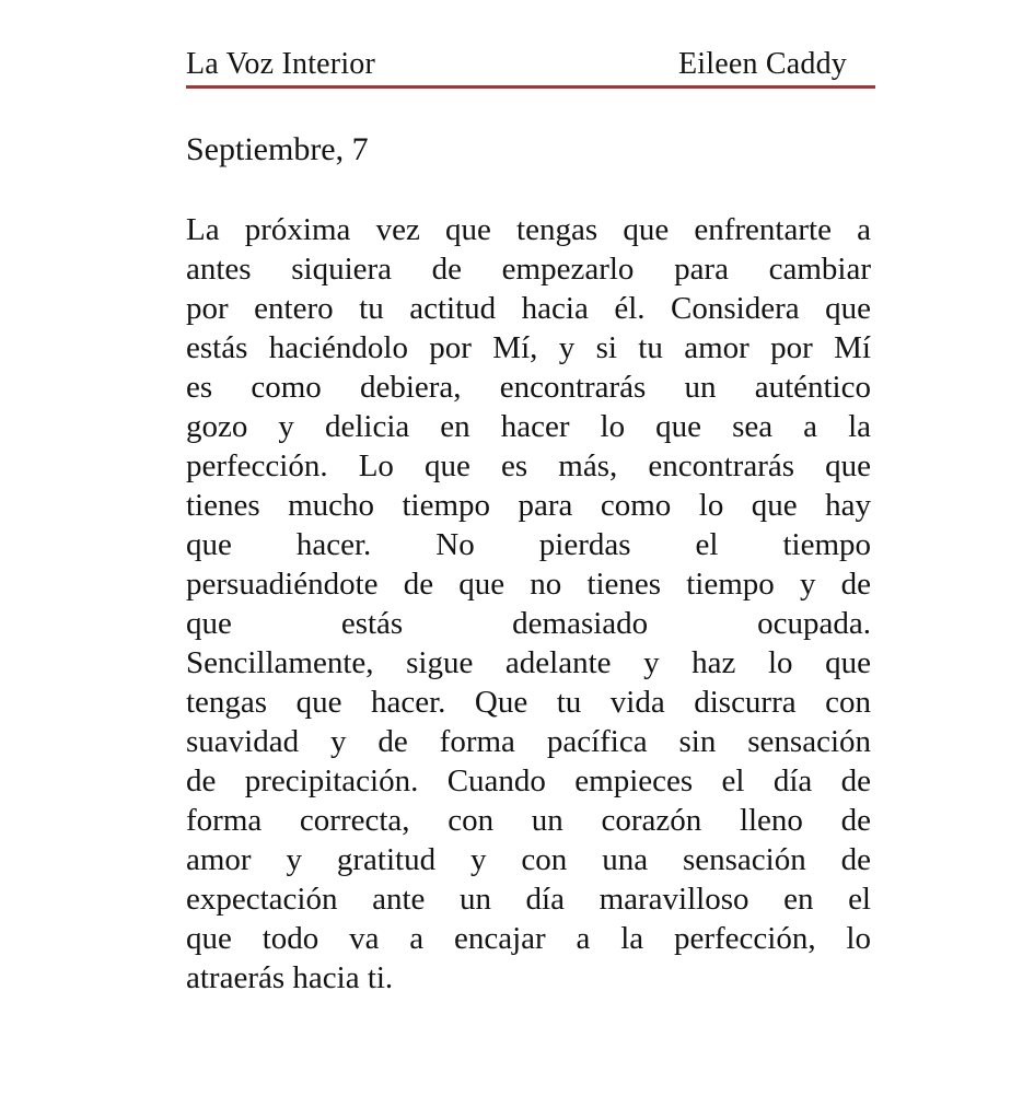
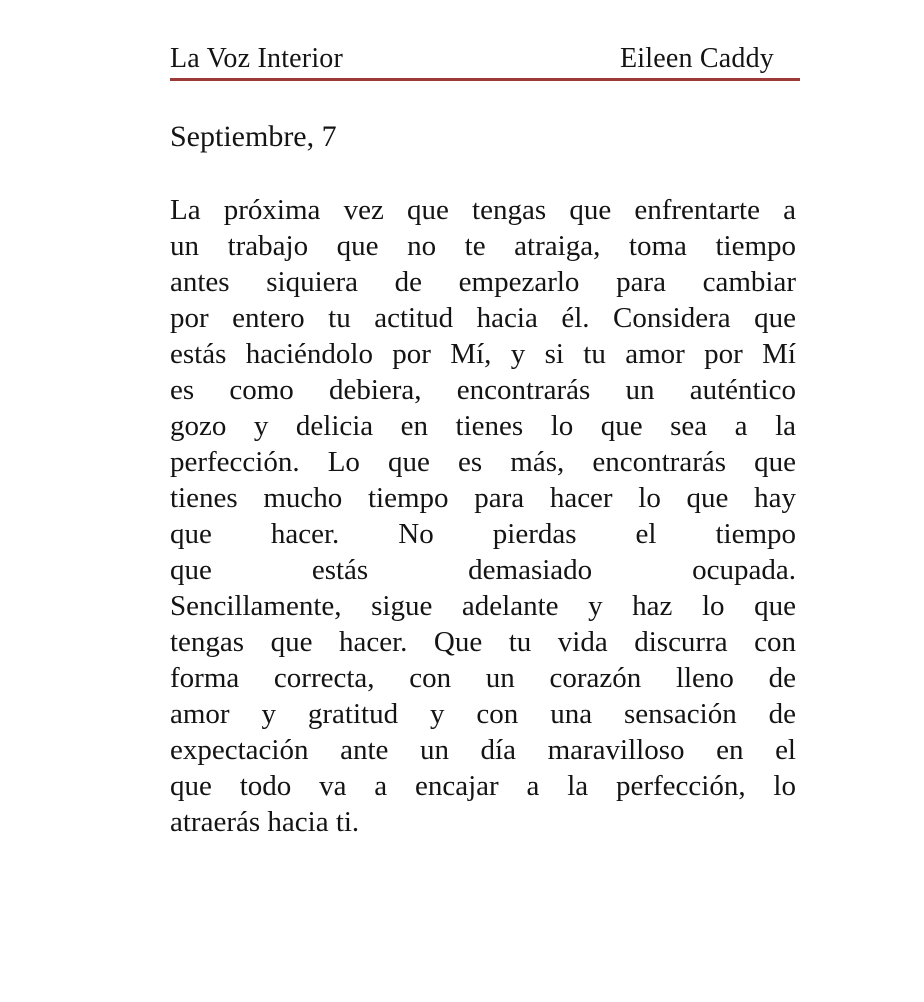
  La Voz Interior
  Eileen Caddy
  Septiembre, 7
  La próxima vez que tengas que enfrentarte a
+ un trabajo que no te atraiga, toma tiempo
  antes siquiera de empezarlo para cambiar
  por entero tu actitud hacia él. Considera que
  estás haciéndolo por Mí, y si tu amor por Mí
  es como debiera, encontrarás un auténtico
- gozo y delicia en hacer lo que sea a la
+ gozo y delicia en tienes lo que sea a la
  perfección. Lo que es más, encontrarás que
- tienes mucho tiempo para como lo que hay
+ tienes mucho tiempo para hacer lo que hay
  que hacer. No pierdas el tiempo
- persuadiéndote de que no tienes tiempo y de
  que estás demasiado ocupada.
  Sencillamente, sigue adelante y haz lo que
  tengas que hacer. Que tu vida discurra con
- suavidad y de forma pacífica sin sensación
- de precipitación. Cuando empieces el día de
  forma correcta, con un corazón lleno de
  amor y gratitud y con una sensación de
  expectación ante un día maravilloso en el
  que todo va a encajar a la perfección, lo
  atraerás hacia ti.
